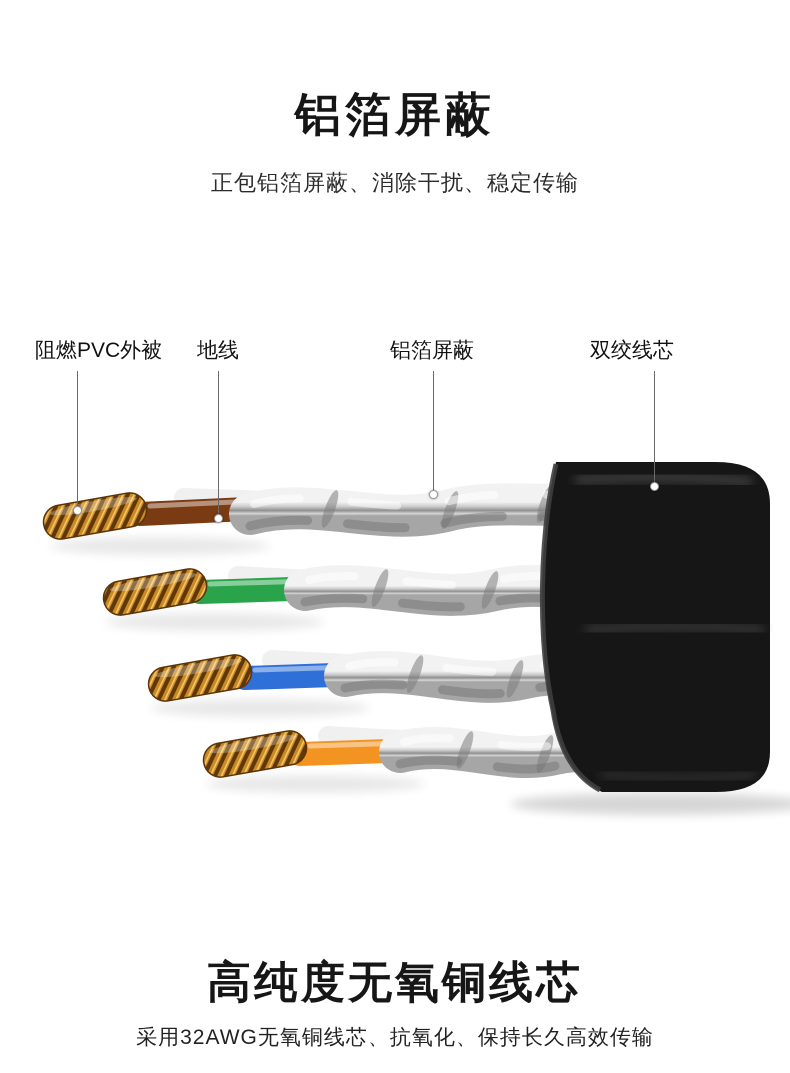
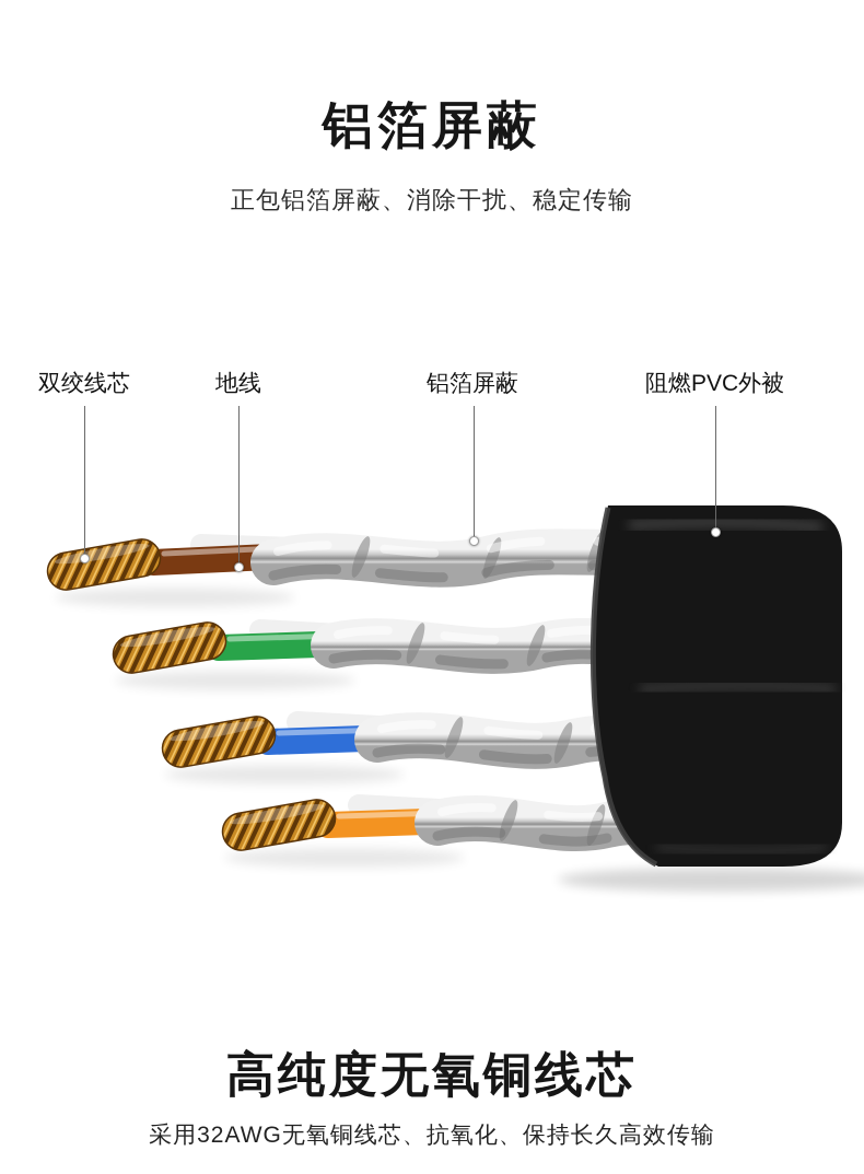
  铝箔屏蔽
  正包铝箔屏蔽、消除干扰、稳定传输
- 阻燃PVC外被
+ 双绞线芯
  地线
  铝箔屏蔽
- 双绞线芯
+ 阻燃PVC外被
  高纯度无氧铜线芯
  采用32AWG无氧铜线芯、抗氧化、保持长久高效传输
